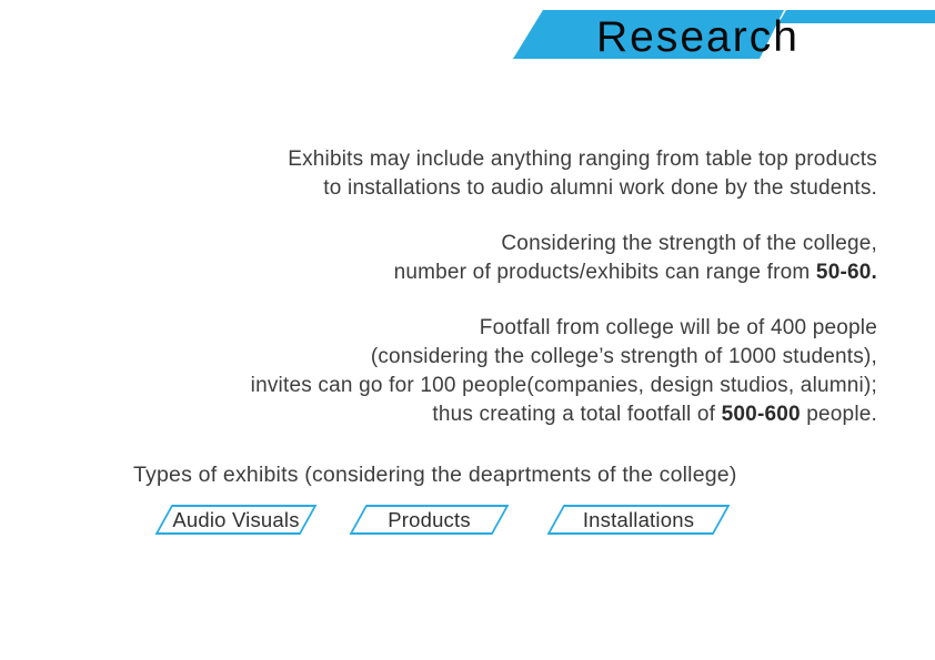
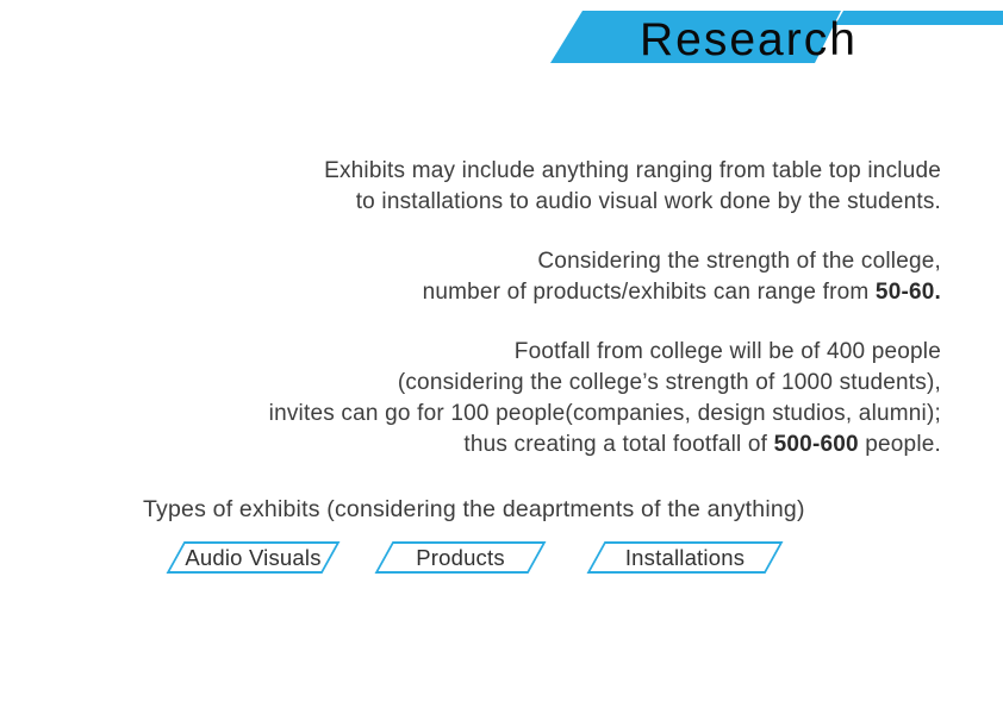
  Research
- Exhibits may include anything ranging from table top products
+ Exhibits may include anything ranging from table top include
- to installations to audio alumni work done by the students.
+ to installations to audio visual work done by the students.
  Considering the strength of the college,
  number of products/exhibits can range from 50-60.
  Footfall from college will be of 400 people
  (considering the college’s strength of 1000 students),
  invites can go for 100 people(companies, design studios, alumni);
  thus creating a total footfall of 500-600 people.
- Types of exhibits (considering the deaprtments of the college)
+ Types of exhibits (considering the deaprtments of the anything)
  Audio Visuals
  Products
  Installations
